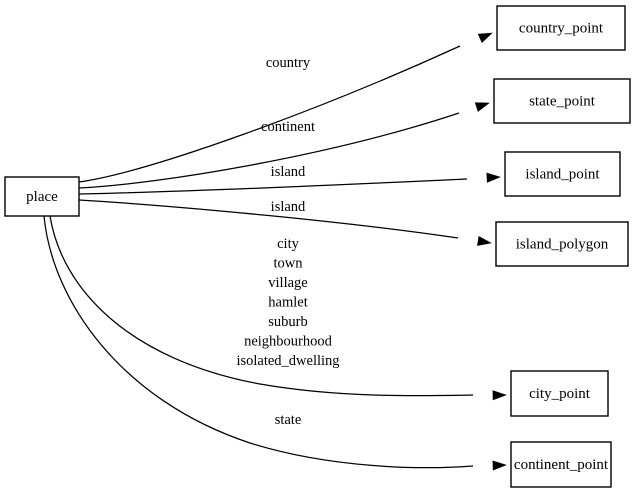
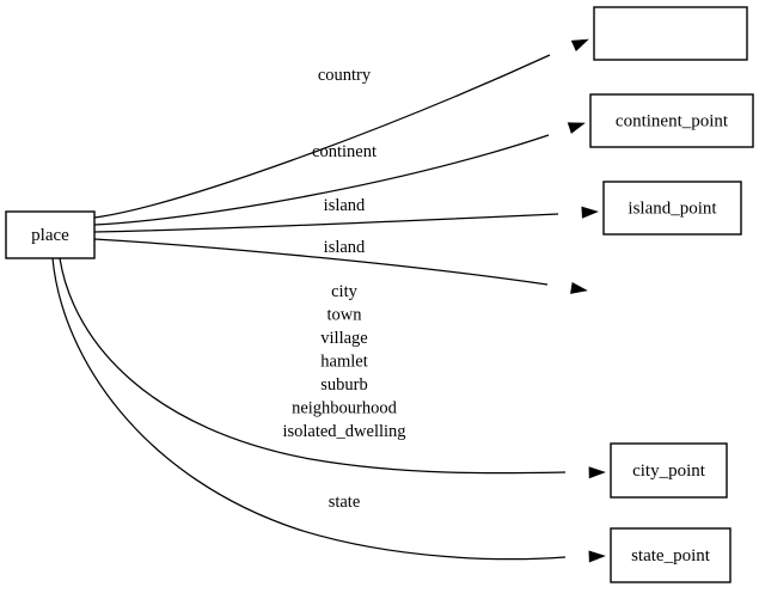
  place
- country_point
- state_point
+ continent_point
  island_point
- island_polygon
  city_point
- continent_point
+ state_point
  country
  continent
  island
  island
  city town village hamlet suburb neighbourhood isolated_dwelling
  state
